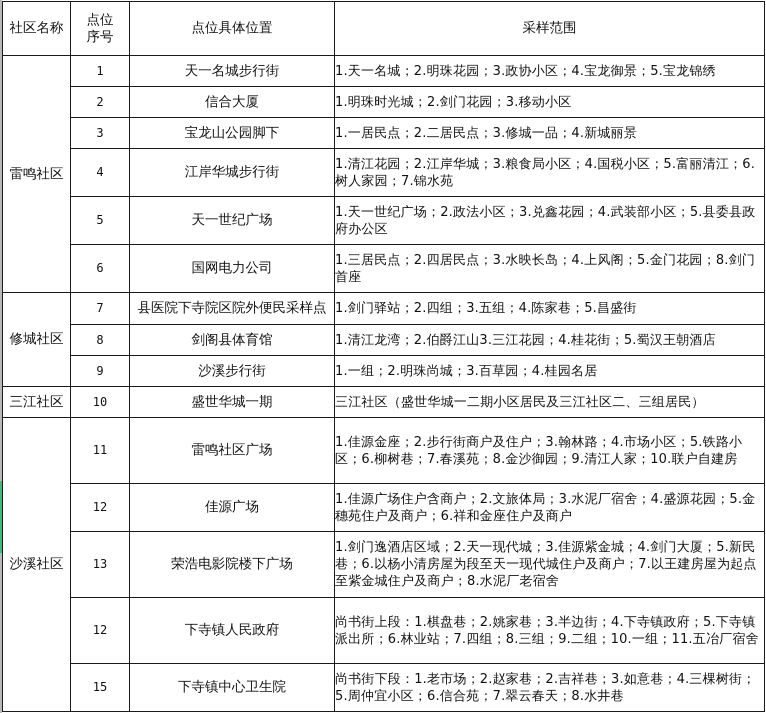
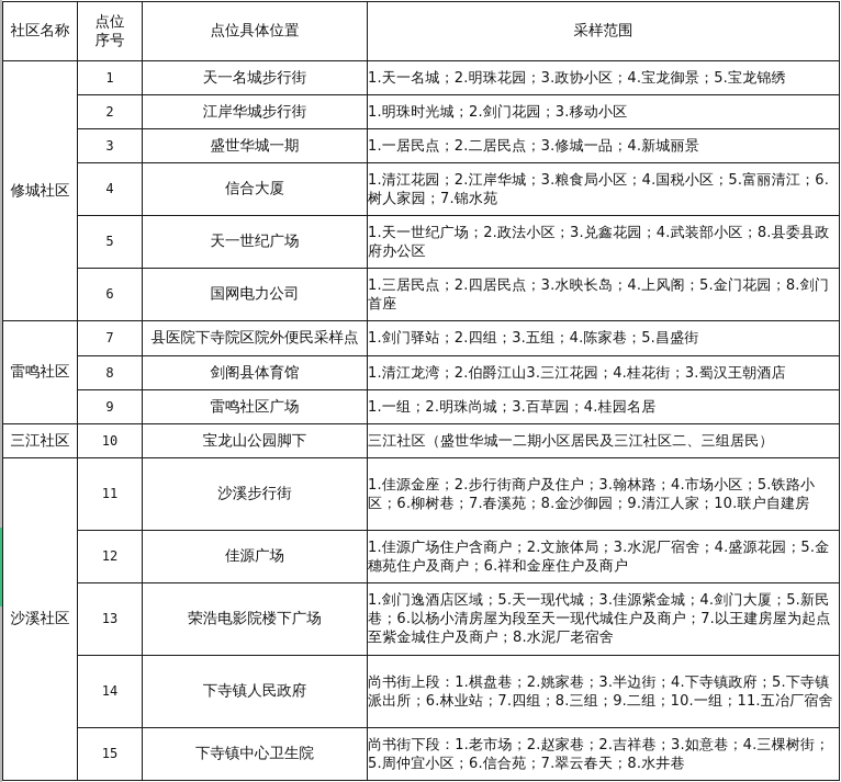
  社区名称	点位 序号	点位具体位置	采样范围
- 雷鸣社区	1	天一名城步行街	1.天一名城；2.明珠花园；3.政协小区；4.宝龙御景；5.宝龙锦绣
+ 修城社区	1	天一名城步行街	1.天一名城；2.明珠花园；3.政协小区；4.宝龙御景；5.宝龙锦绣
- 2	信合大厦	1.明珠时光城；2.剑门花园；3.移动小区
+ 2	江岸华城步行街	1.明珠时光城；2.剑门花园；3.移动小区
- 3	宝龙山公园脚下	1.一居民点；2.二居民点；3.修城一品；4.新城丽景
+ 3	盛世华城一期	1.一居民点；2.二居民点；3.修城一品；4.新城丽景
- 4	江岸华城步行街	1.清江花园；2.江岸华城；3.粮食局小区；4.国税小区；5.富丽清江；6.树人家园；7.锦水苑
+ 4	信合大厦	1.清江花园；2.江岸华城；3.粮食局小区；4.国税小区；5.富丽清江；6.树人家园；7.锦水苑
- 5	天一世纪广场	1.天一世纪广场；2.政法小区；3.兑鑫花园；4.武装部小区；5.县委县政府办公区
+ 5	天一世纪广场	1.天一世纪广场；2.政法小区；3.兑鑫花园；4.武装部小区；8.县委县政府办公区
  6	国网电力公司	1.三居民点；2.四居民点；3.水映长岛；4.上风阁；5.金门花园；8.剑门首座
- 修城社区	7	县医院下寺院区院外便民采样点	1.剑门驿站；2.四组；3.五组；4.陈家巷；5.昌盛街
+ 雷鸣社区	7	县医院下寺院区院外便民采样点	1.剑门驿站；2.四组；3.五组；4.陈家巷；5.昌盛街
- 8	剑阁县体育馆	1.清江龙湾；2.伯爵江山3.三江花园；4.桂花街；5.蜀汉王朝酒店
+ 8	剑阁县体育馆	1.清江龙湾；2.伯爵江山3.三江花园；4.桂花街；3.蜀汉王朝酒店
- 9	沙溪步行街	1.一组；2.明珠尚城；3.百草园；4.桂园名居
+ 9	雷鸣社区广场	1.一组；2.明珠尚城；3.百草园；4.桂园名居
- 三江社区	10	盛世华城一期	三江社区（盛世华城一二期小区居民及三江社区二、三组居民）
+ 三江社区	10	宝龙山公园脚下	三江社区（盛世华城一二期小区居民及三江社区二、三组居民）
- 沙溪社区	11	雷鸣社区广场	1.佳源金座；2.步行街商户及住户；3.翰林路；4.市场小区；5.铁路小区；6.柳树巷；7.春溪苑；8.金沙御园；9.清江人家；10.联户自建房
+ 沙溪社区	11	沙溪步行街	1.佳源金座；2.步行街商户及住户；3.翰林路；4.市场小区；5.铁路小区；6.柳树巷；7.春溪苑；8.金沙御园；9.清江人家；10.联户自建房
  12	佳源广场	1.佳源广场住户含商户；2.文旅体局；3.水泥厂宿舍；4.盛源花园；5.金穗苑住户及商户；6.祥和金座住户及商户
- 13	荣浩电影院楼下广场	1.剑门逸酒店区域；2.天一现代城；3.佳源紫金城；4.剑门大厦；5.新民巷；6.以杨小清房屋为段至天一现代城住户及商户；7.以王建房屋为起点至紫金城住户及商户；8.水泥厂老宿舍
+ 13	荣浩电影院楼下广场	1.剑门逸酒店区域；5.天一现代城；3.佳源紫金城；4.剑门大厦；5.新民巷；6.以杨小清房屋为段至天一现代城住户及商户；7.以王建房屋为起点至紫金城住户及商户；8.水泥厂老宿舍
- 12	下寺镇人民政府	尚书街上段：1.棋盘巷；2.姚家巷；3.半边街；4.下寺镇政府；5.下寺镇派出所；6.林业站；7.四组；8.三组；9.二组；10.一组；11.五冶厂宿舍
+ 14	下寺镇人民政府	尚书街上段：1.棋盘巷；2.姚家巷；3.半边街；4.下寺镇政府；5.下寺镇派出所；6.林业站；7.四组；8.三组；9.二组；10.一组；11.五冶厂宿舍
  15	下寺镇中心卫生院	尚书街下段：1.老市场；2.赵家巷；2.吉祥巷；3.如意巷；4.三棵树街；5.周仲宜小区；6.信合苑；7.翠云春天；8.水井巷
